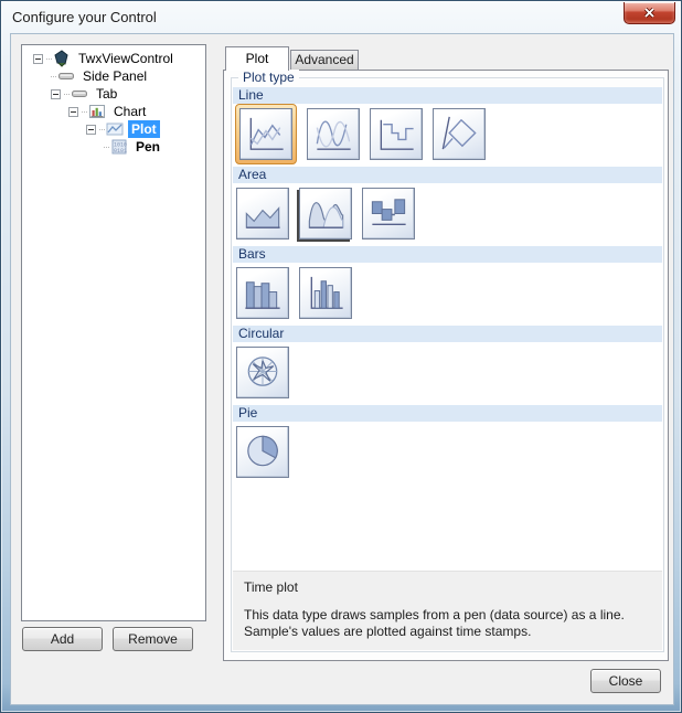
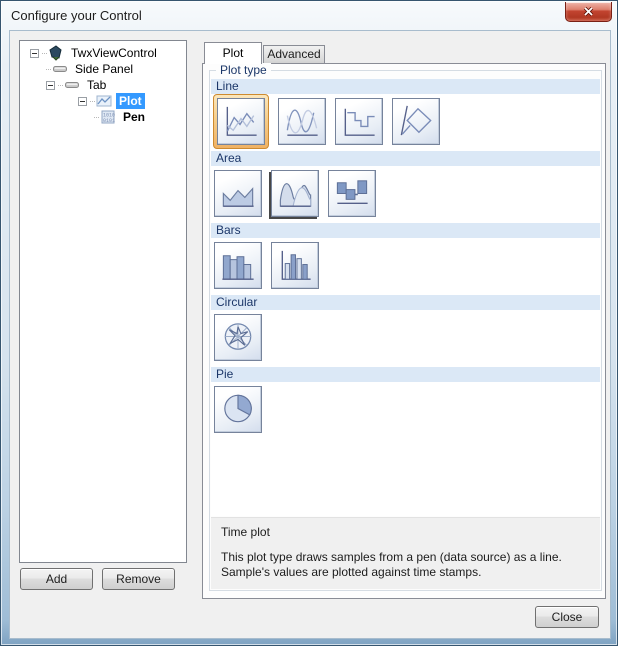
  Configure your Control
  TwxViewControl
  Side Panel
  Tab
- Chart
  Plot
  Pen
  Add
  Remove
  Close
  Plot
  Advanced
  Plot type
  Line
  Area
  Bars
  Circular
  Pie
  Time plot
- This data type draws samples from a pen (data source) as a line.
+ This plot type draws samples from a pen (data source) as a line.
  Sample's values are plotted against time stamps.
